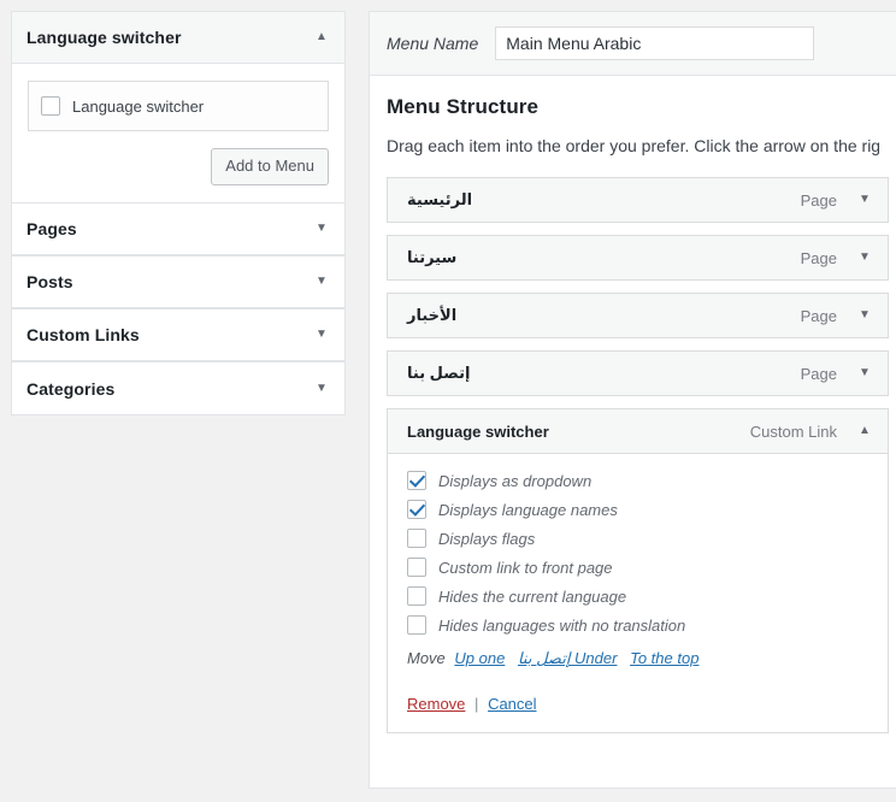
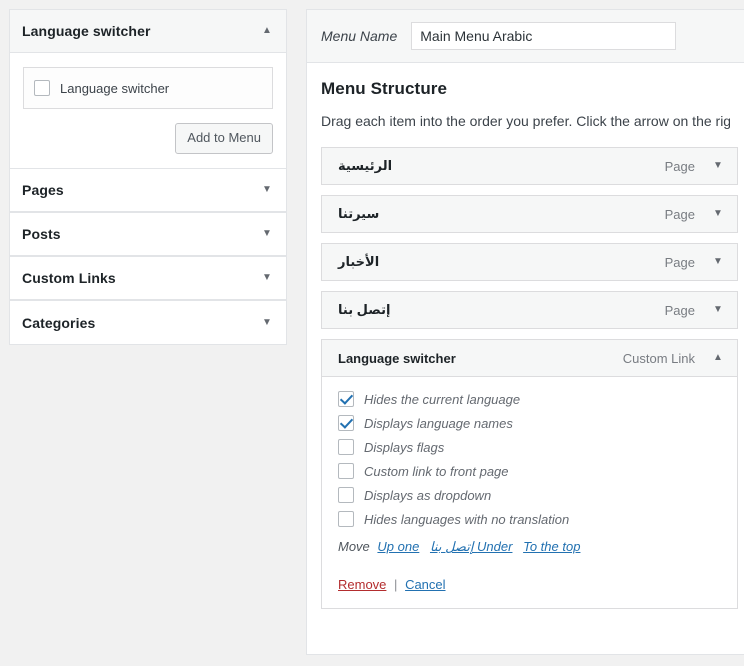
  Language switcher
  ▲
  Language switcher
  Add to Menu
  Pages
  ▼
  Posts
  ▼
  Custom Links
  ▼
  Categories
  ▼
  Menu Name
  Main Menu Arabic
  Menu Structure
  الرئيسية
  Page
  ▼
  سيرتنا
  Page
  ▼
  الأخبار
  Page
  ▼
  إتصل بنا
  Page
  ▼
  Language switcher
  Custom Link
  ▲
- Displays as dropdown
+ Hides the current language
  Displays language names
  Displays flags
  Custom link to front page
- Hides the current language
+ Displays as dropdown
  Hides languages with no translation
  Move Up one Under إتصل بنا To the top
  Remove | Cancel
